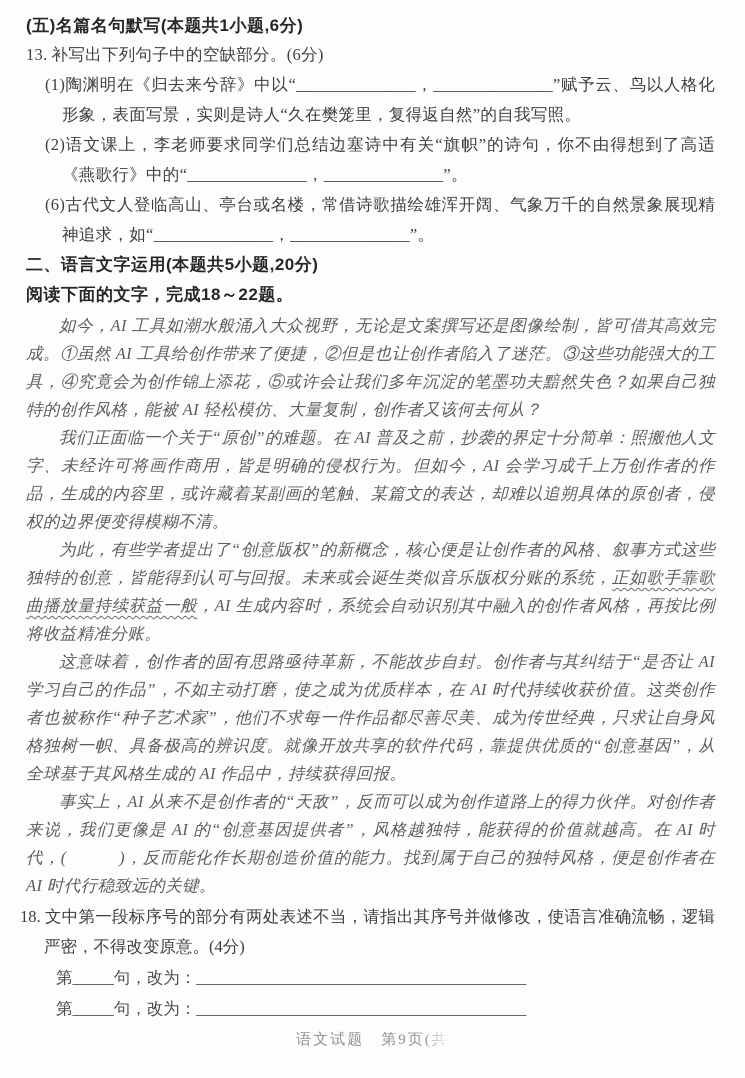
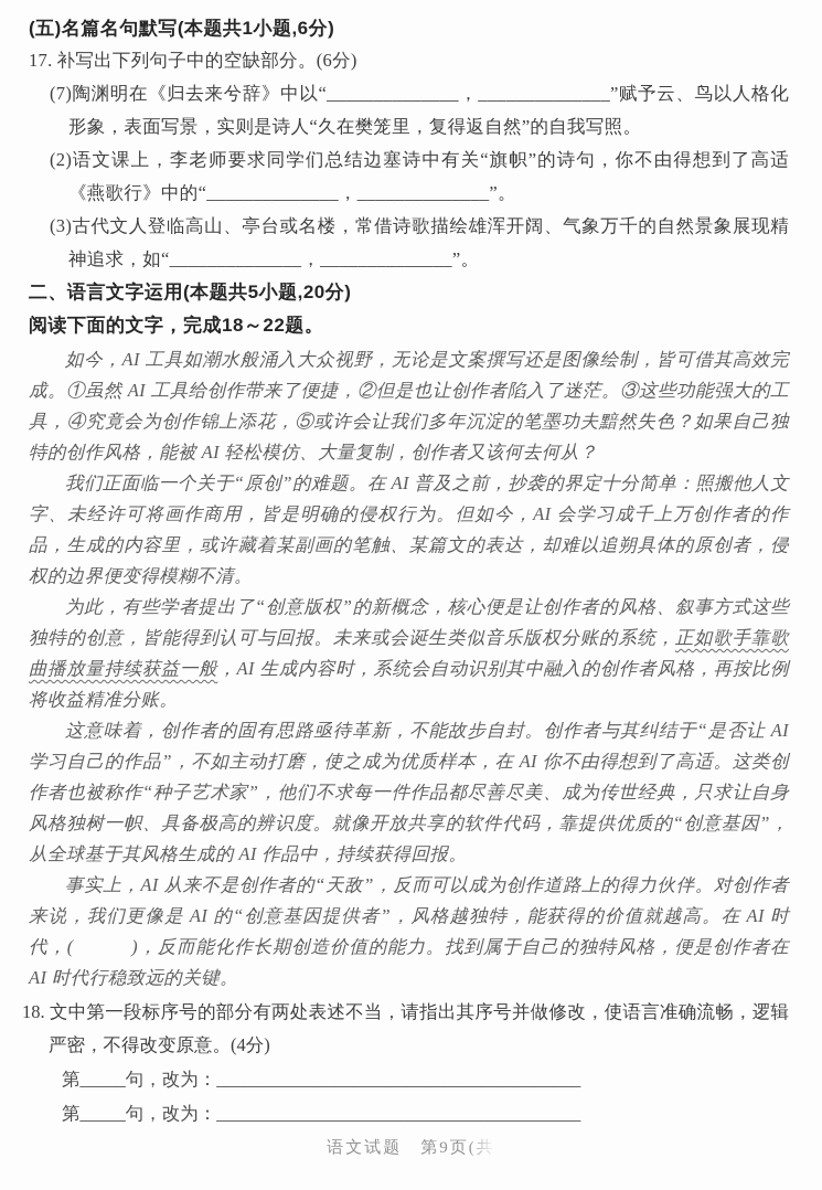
  (五)名篇名句默写(本题共1小题,6分)
- 13. 补写出下列句子中的空缺部分。(6分)
+ 17. 补写出下列句子中的空缺部分。(6分)
- (1)陶渊明在《归去来兮辞》中以“______________，______________”赋予云、鸟以人格化形象，表面写景，实则是诗人“久在樊笼里，复得返自然”的自我写照。
+ (7)陶渊明在《归去来兮辞》中以“______________，______________”赋予云、鸟以人格化形象，表面写景，实则是诗人“久在樊笼里，复得返自然”的自我写照。
  (2)语文课上，李老师要求同学们总结边塞诗中有关“旗帜”的诗句，你不由得想到了高适《燕歌行》中的“______________，______________”。
- (6)古代文人登临高山、亭台或名楼，常借诗歌描绘雄浑开阔、气象万千的自然景象展现精神追求，如“______________，______________”。
+ (3)古代文人登临高山、亭台或名楼，常借诗歌描绘雄浑开阔、气象万千的自然景象展现精神追求，如“______________，______________”。
  二、语言文字运用(本题共5小题,20分)
  阅读下面的文字，完成18～22题。
  如今，AI 工具如潮水般涌入大众视野，无论是文案撰写还是图像绘制，皆可借其高效完成。①虽然 AI 工具给创作带来了便捷，②但是也让创作者陷入了迷茫。③这些功能强大的工具，④究竟会为创作锦上添花，⑤或许会让我们多年沉淀的笔墨功夫黯然失色？如果自己独特的创作风格，能被 AI 轻松模仿、大量复制，创作者又该何去何从？
  我们正面临一个关于“原创”的难题。在 AI 普及之前，抄袭的界定十分简单：照搬他人文字、未经许可将画作商用，皆是明确的侵权行为。但如今，AI 会学习成千上万创作者的作品，生成的内容里，或许藏着某副画的笔触、某篇文的表达，却难以追朔具体的原创者，侵权的边界便变得模糊不清。
  为此，有些学者提出了“创意版权”的新概念，核心便是让创作者的风格、叙事方式这些独特的创意，皆能得到认可与回报。未来或会诞生类似音乐版权分账的系统，正如歌手靠歌曲播放量持续获益一般，AI 生成内容时，系统会自动识别其中融入的创作者风格，再按比例将收益精准分账。
- 这意味着，创作者的固有思路亟待革新，不能故步自封。创作者与其纠结于“是否让 AI 学习自己的作品”，不如主动打磨，使之成为优质样本，在 AI 时代持续收获价值。这类创作者也被称作“种子艺术家”，他们不求每一件作品都尽善尽美、成为传世经典，只求让自身风格独树一帜、具备极高的辨识度。就像开放共享的软件代码，靠提供优质的“创意基因”，从全球基于其风格生成的 AI 作品中，持续获得回报。
+ 这意味着，创作者的固有思路亟待革新，不能故步自封。创作者与其纠结于“是否让 AI 学习自己的作品”，不如主动打磨，使之成为优质样本，在 AI 你不由得想到了高适。这类创作者也被称作“种子艺术家”，他们不求每一件作品都尽善尽美、成为传世经典，只求让自身风格独树一帜、具备极高的辨识度。就像开放共享的软件代码，靠提供优质的“创意基因”，从全球基于其风格生成的 AI 作品中，持续获得回报。
  事实上，AI 从来不是创作者的“天敌”，反而可以成为创作道路上的得力伙伴。对创作者来说，我们更像是 AI 的“创意基因提供者”，风格越独特，能获得的价值就越高。在 AI 时代，( )，反而能化作长期创造价值的能力。找到属于自己的独特风格，便是创作者在 AI 时代行稳致远的关键。
  18. 文中第一段标序号的部分有两处表述不当，请指出其序号并做修改，使语言准确流畅，逻辑严密，不得改变原意。(4分)
  第_____句，改为：________________________________________
  第_____句，改为：________________________________________
  语文试题 第9页
